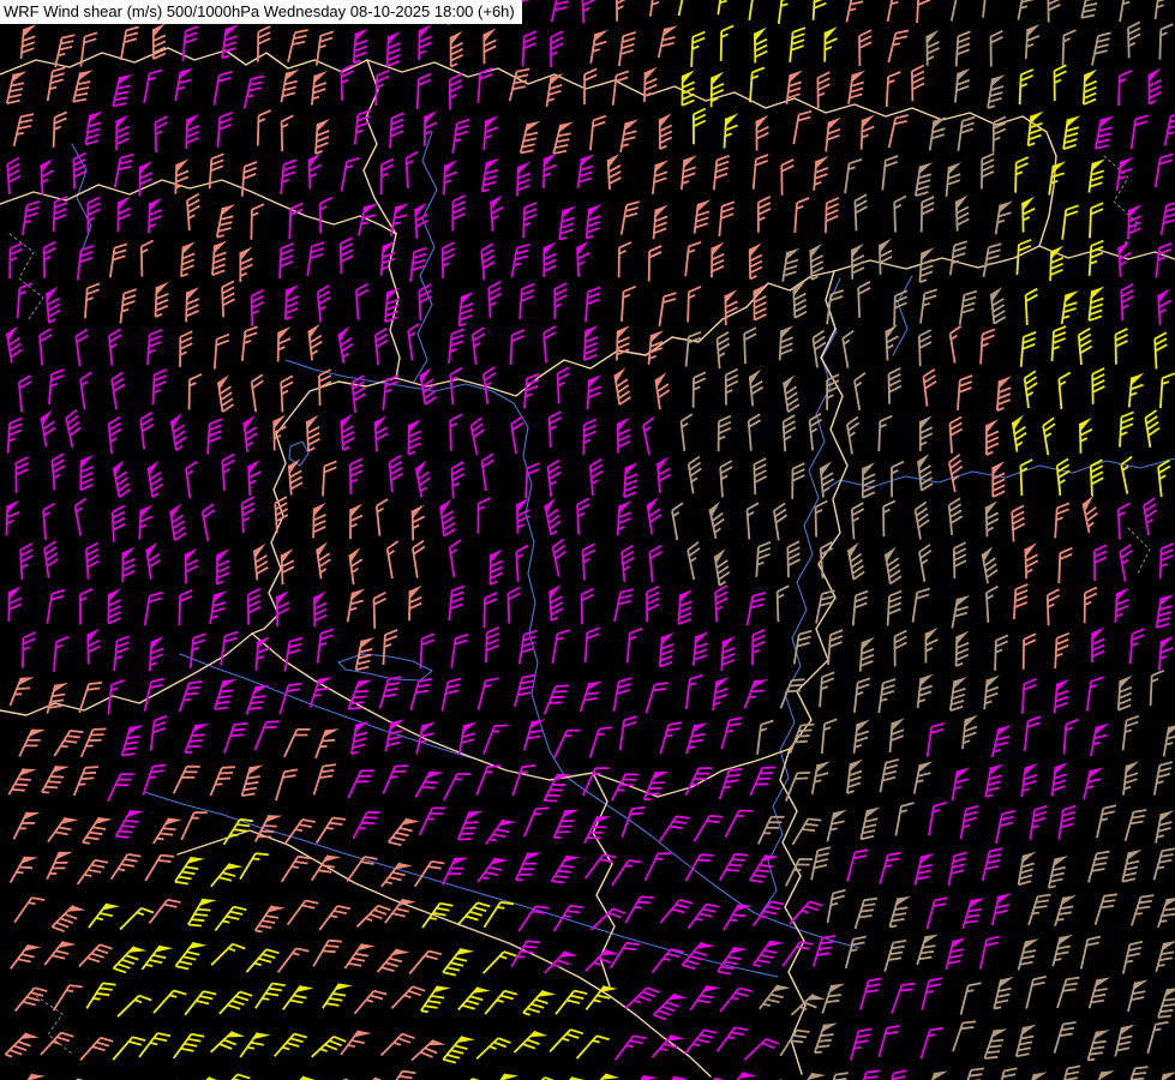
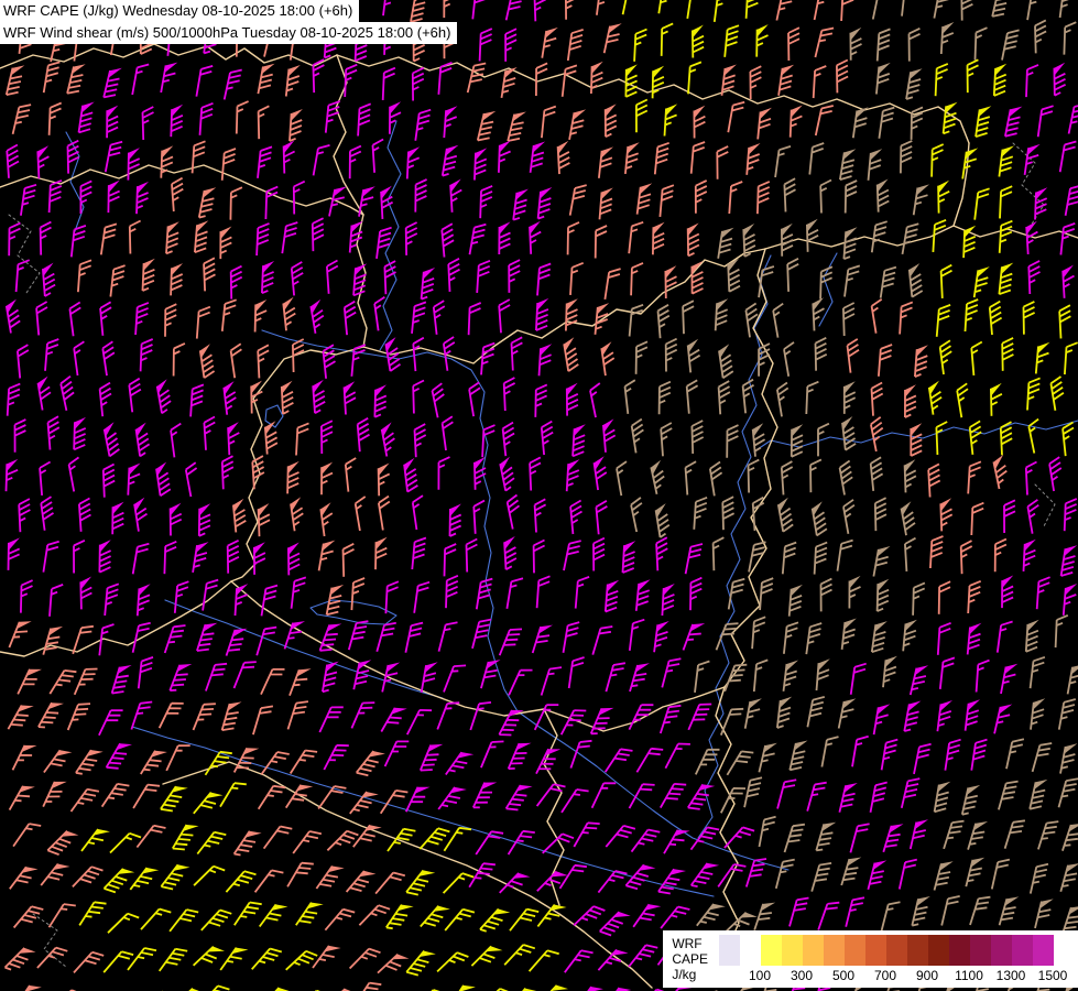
+ WRF CAPE (J/kg) Wednesday 08-10-2025 18:00 (+6h)
- WRF Wind shear (m/s) 500/1000hPa Wednesday 08-10-2025 18:00 (+6h)
+ WRF Wind shear (m/s) 500/1000hPa Tuesday 08-10-2025 18:00 (+6h)
+ WRF
+ CAPE
+ J/kg
+ 100
+ 300
+ 500
+ 700
+ 900
+ 1100
+ 1300
+ 1500
